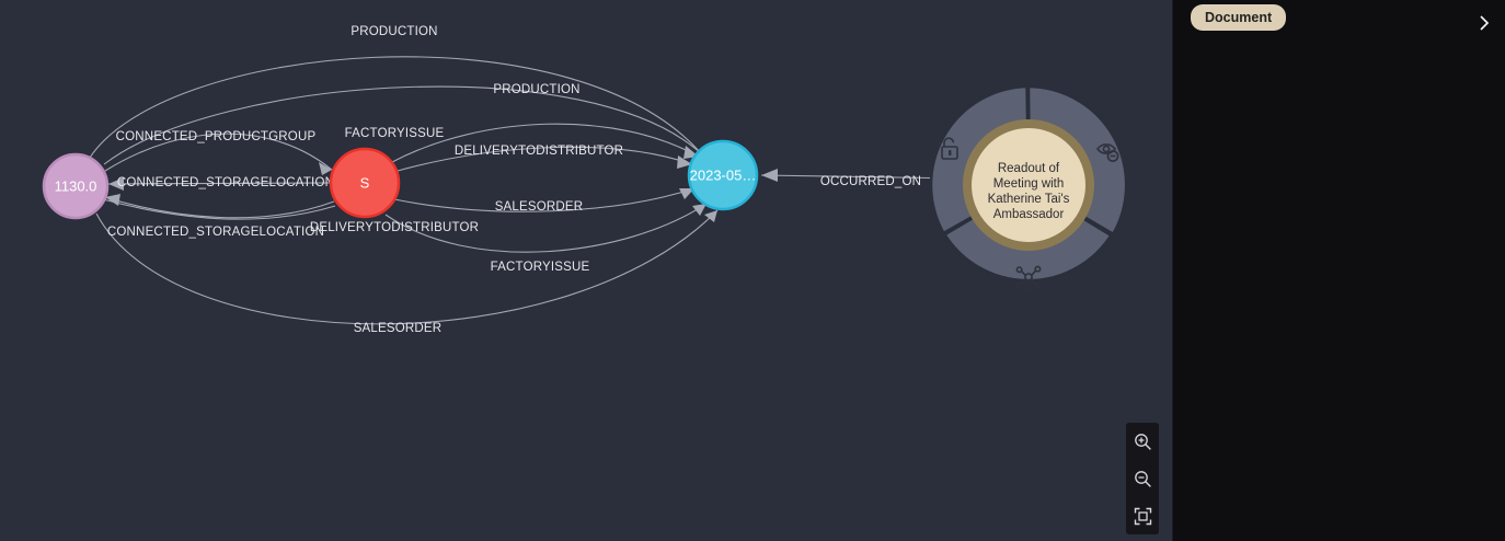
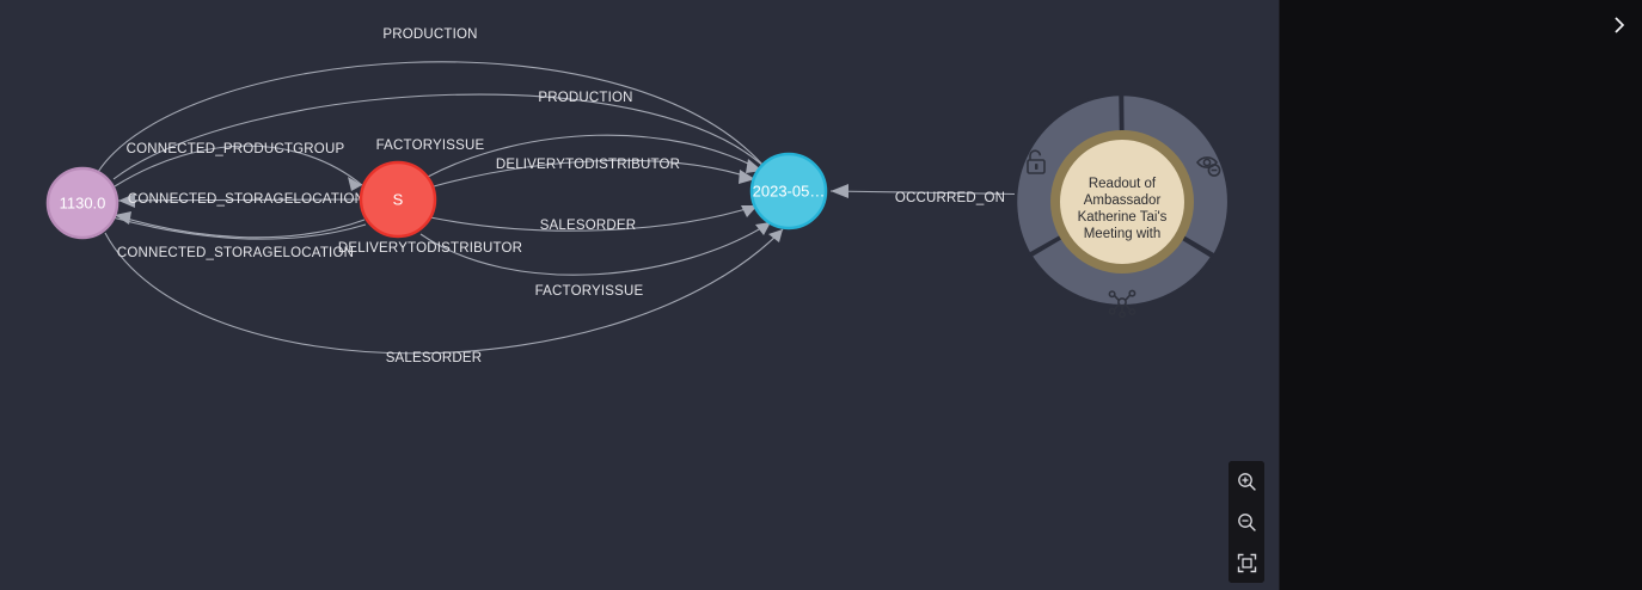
  PRODUCTION
  PRODUCTION
  CONNECTED_PRODUCTGROUP
  FACTORYISSUE
  DELIVERYTODISTRIBUTOR
  CONNECTED_STORAGELOCATIO
  SALESORDER
  CONNECTED_STORAGELOCATION
  DELIVERYTODISTRIBUTOR
  FACTORYISSUE
  SALESORDER
  OCCURRED_ON
  1130.0
  S
  2023-05…
  Readout of
- Meeting with
+ Ambassador
  Katherine Tai's
- Ambassador
+ Meeting with
- Document
